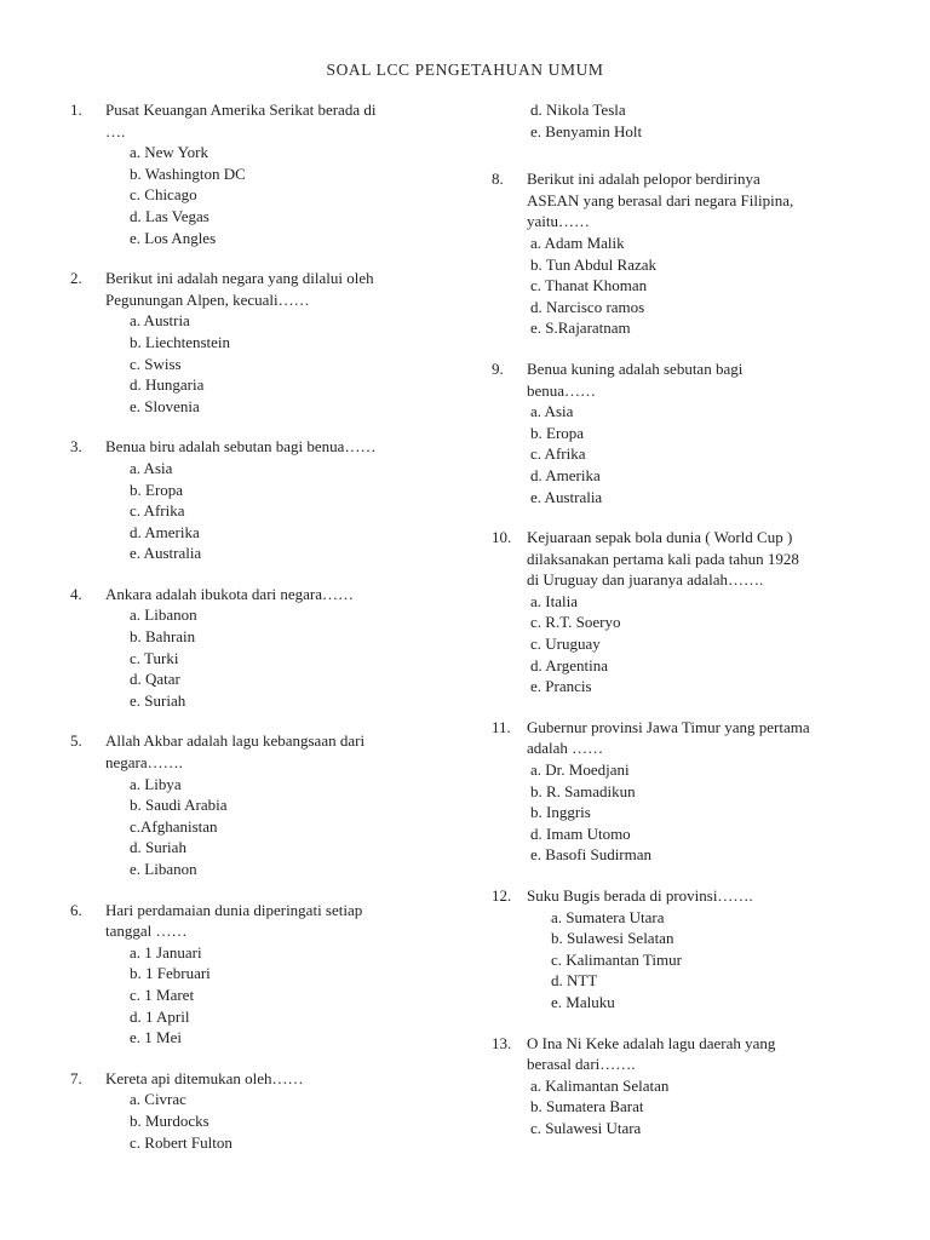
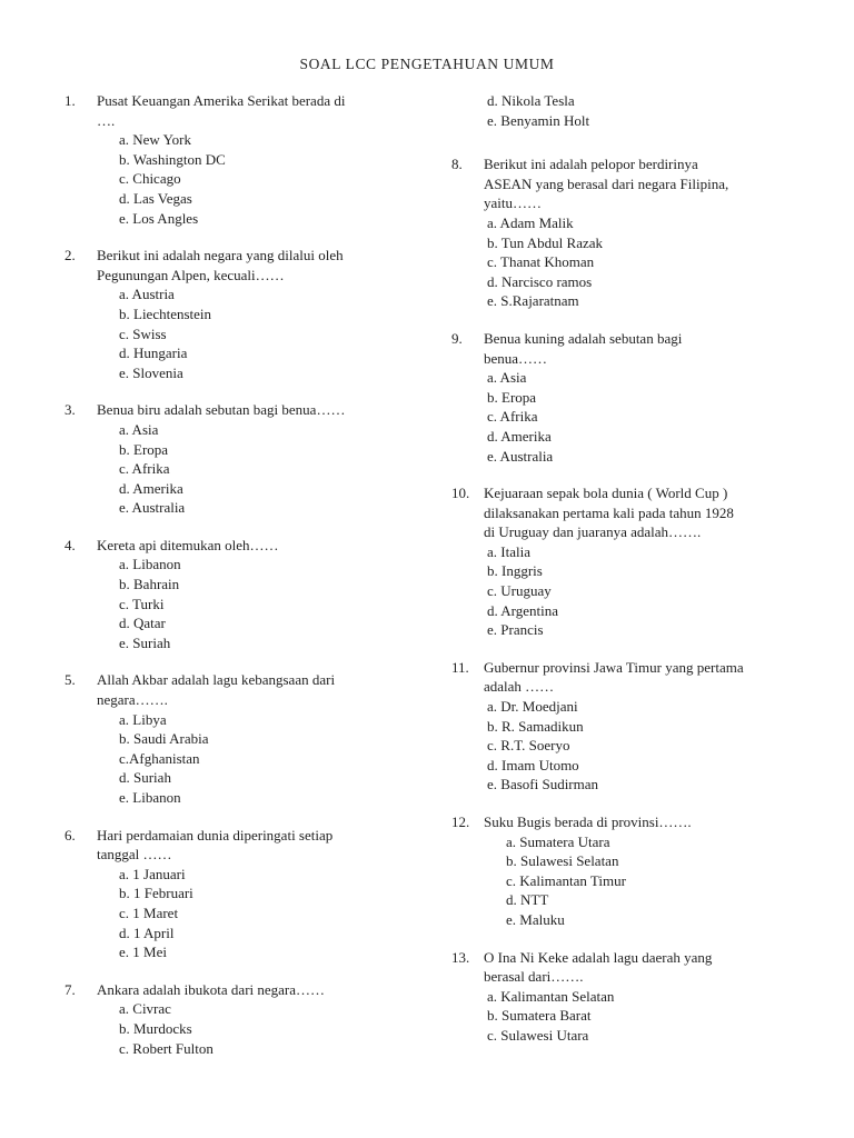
  SOAL LCC PENGETAHUAN UMUM
  1.
  Pusat Keuangan Amerika Serikat berada di
  ….
  a. New York
  b. Washington DC
  c. Chicago
  d. Las Vegas
  e. Los Angles
  2.
  Berikut ini adalah negara yang dilalui oleh
  Pegunungan Alpen, kecuali……
  a. Austria
  b. Liechtenstein
  c. Swiss
  d. Hungaria
  e. Slovenia
  3.
  Benua biru adalah sebutan bagi benua……
  a. Asia
  b. Eropa
  c. Afrika
  d. Amerika
  e. Australia
  4.
- Ankara adalah ibukota dari negara……
+ Kereta api ditemukan oleh……
  a. Libanon
  b. Bahrain
  c. Turki
  d. Qatar
  e. Suriah
  5.
  Allah Akbar adalah lagu kebangsaan dari
  negara…….
  a. Libya
  b. Saudi Arabia
  c.Afghanistan
  d. Suriah
  e. Libanon
  6.
  Hari perdamaian dunia diperingati setiap
  tanggal ……
  a. 1 Januari
  b. 1 Februari
  c. 1 Maret
  d. 1 April
  e. 1 Mei
  7.
- Kereta api ditemukan oleh……
+ Ankara adalah ibukota dari negara……
  a. Civrac
  b. Murdocks
  c. Robert Fulton
  d. Nikola Tesla
  e. Benyamin Holt
  8.
  Berikut ini adalah pelopor berdirinya
  ASEAN yang berasal dari negara Filipina,
  yaitu……
  a. Adam Malik
  b. Tun Abdul Razak
  c. Thanat Khoman
  d. Narcisco ramos
  e. S.Rajaratnam
  9.
  Benua kuning adalah sebutan bagi
  benua……
  a. Asia
  b. Eropa
  c. Afrika
  d. Amerika
  e. Australia
  10.
  Kejuaraan sepak bola dunia ( World Cup )
  dilaksanakan pertama kali pada tahun 1928
  di Uruguay dan juaranya adalah…….
  a. Italia
- c. R.T. Soeryo
+ b. Inggris
  c. Uruguay
  d. Argentina
  e. Prancis
  11.
  Gubernur provinsi Jawa Timur yang pertama
  adalah ……
  a. Dr. Moedjani
  b. R. Samadikun
- b. Inggris
+ c. R.T. Soeryo
  d. Imam Utomo
  e. Basofi Sudirman
  12.
  Suku Bugis berada di provinsi…….
  a. Sumatera Utara
  b. Sulawesi Selatan
  c. Kalimantan Timur
  d. NTT
  e. Maluku
  13.
  O Ina Ni Keke adalah lagu daerah yang
  berasal dari…….
  a. Kalimantan Selatan
  b. Sumatera Barat
  c. Sulawesi Utara
